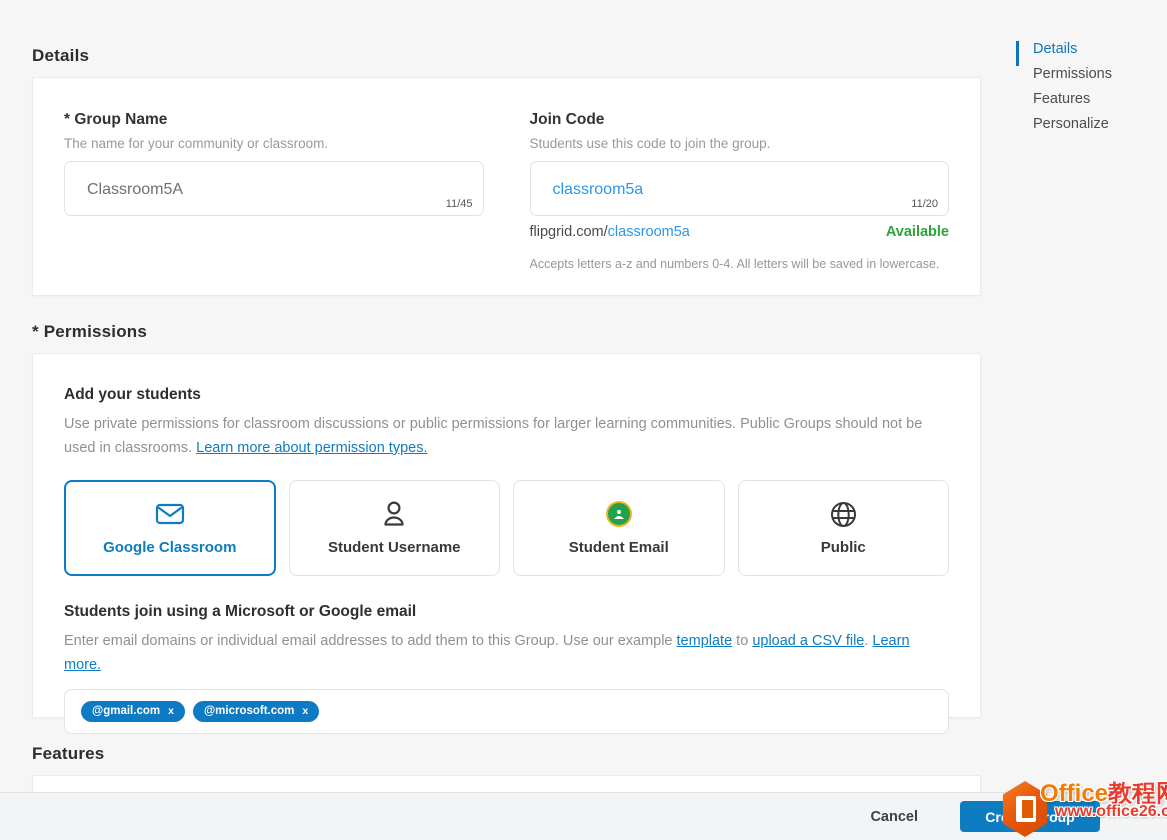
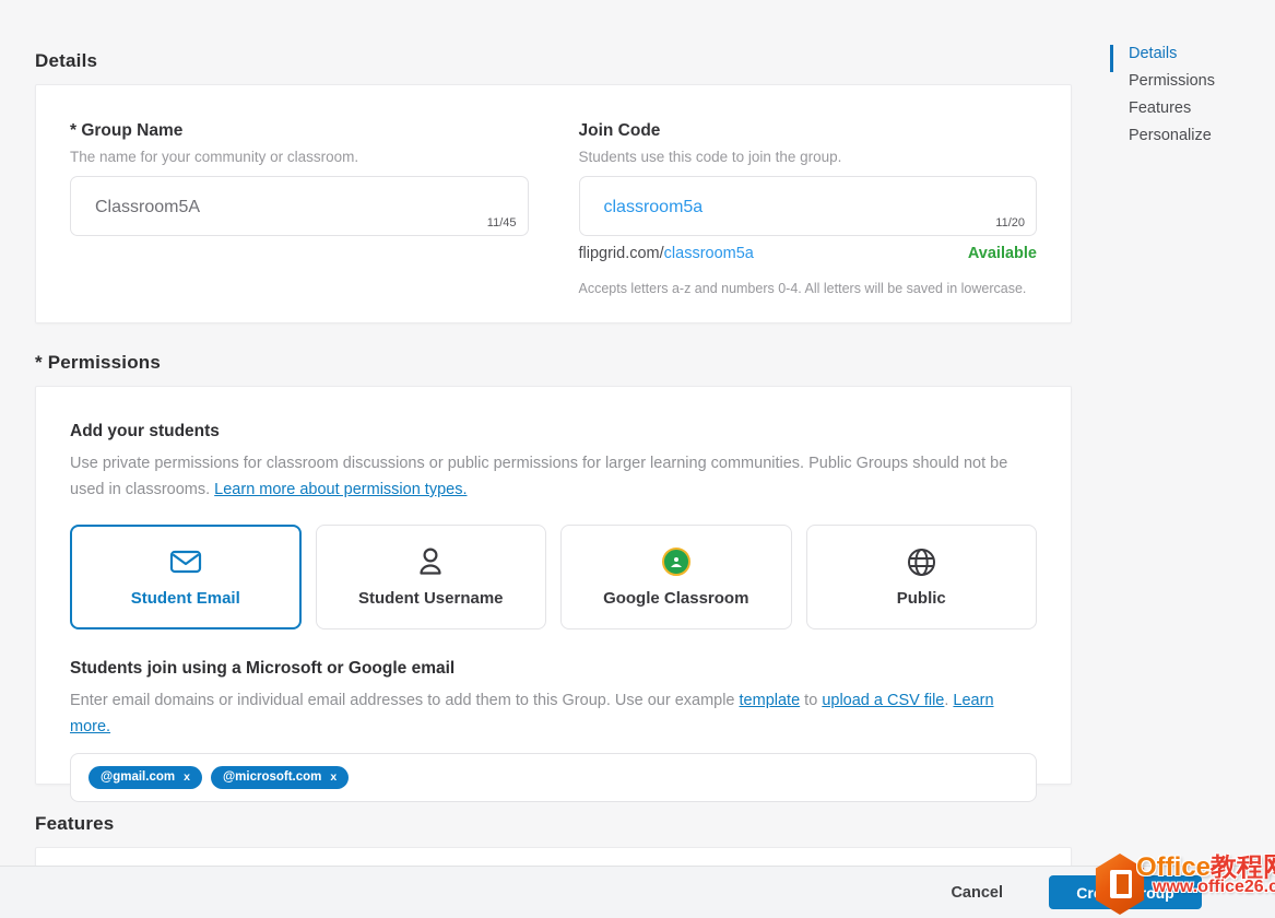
  Details
  * Group Name
  The name for your community or classroom.
  Classroom5A
  11/45
  Join Code
  Students use this code to join the group.
  classroom5a
  11/20
  flipgrid.com/classroom5a
  Available
  Accepts letters a-z and numbers 0-4. All letters will be saved in lowercase.
  * Permissions
  Add your students
  Use private permissions for classroom discussions or public permissions for larger learning communities. Public Groups should not be used in classrooms. Learn more about permission types.
- Google Classroom
+ Student Email
  Student Username
- Student Email
+ Google Classroom
  Public
  Students join using a Microsoft or Google email
  Enter email domains or individual email addresses to add them to this Group. Use our example template to upload a CSV file. Learn more.
  @gmail.com
  x
  @microsoft.com
  x
  Features
  Details
  Permissions
  Features
  Personalize
  Cancel
  Office教程
  www.office26.c
